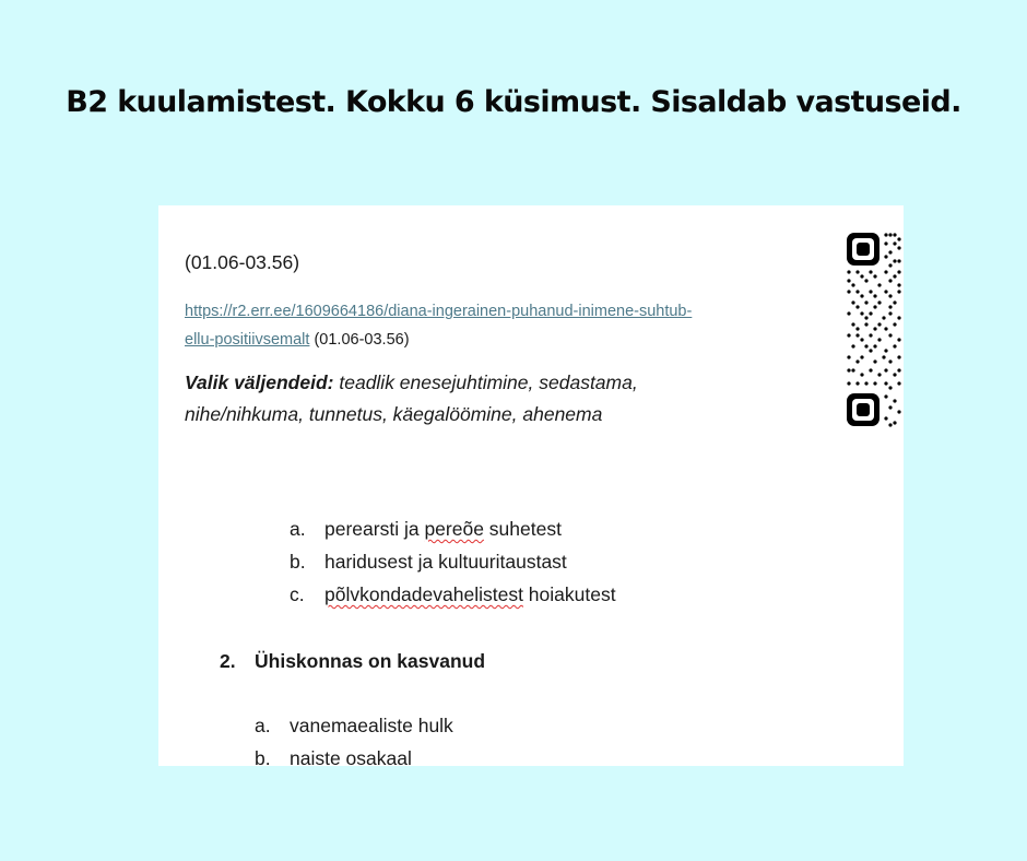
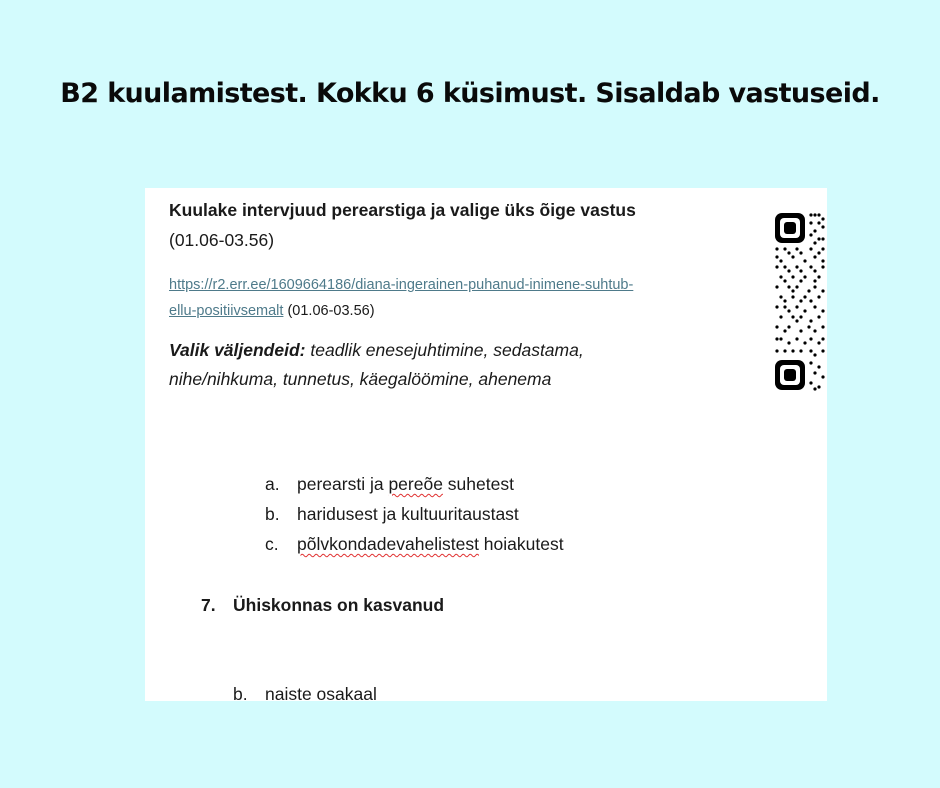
  B2 kuulamistest. Kokku 6 küsimust. Sisaldab vastuseid.
+ Kuulake intervjuud perearstiga ja valige üks õige vastus
  (01.06-03.56)
  https://r2.err.ee/1609664186/diana-ingerainen-puhanud-inimene-suhtub-
  ellu-positiivsemalt (01.06-03.56)
  Valik väljendeid: teadlik enesejuhtimine, sedastama, nihe/nihkuma, tunnetus, käegalöömine, ahenema
  a. perearsti ja pereõe suhetest
  b. haridusest ja kultuuritaustast
  c. põlvkondadevahelistest hoiakutest
- 2. Ühiskonnas on kasvanud
+ 7. Ühiskonnas on kasvanud
- a. vanemaealiste hulk
  b. naiste osakaal
